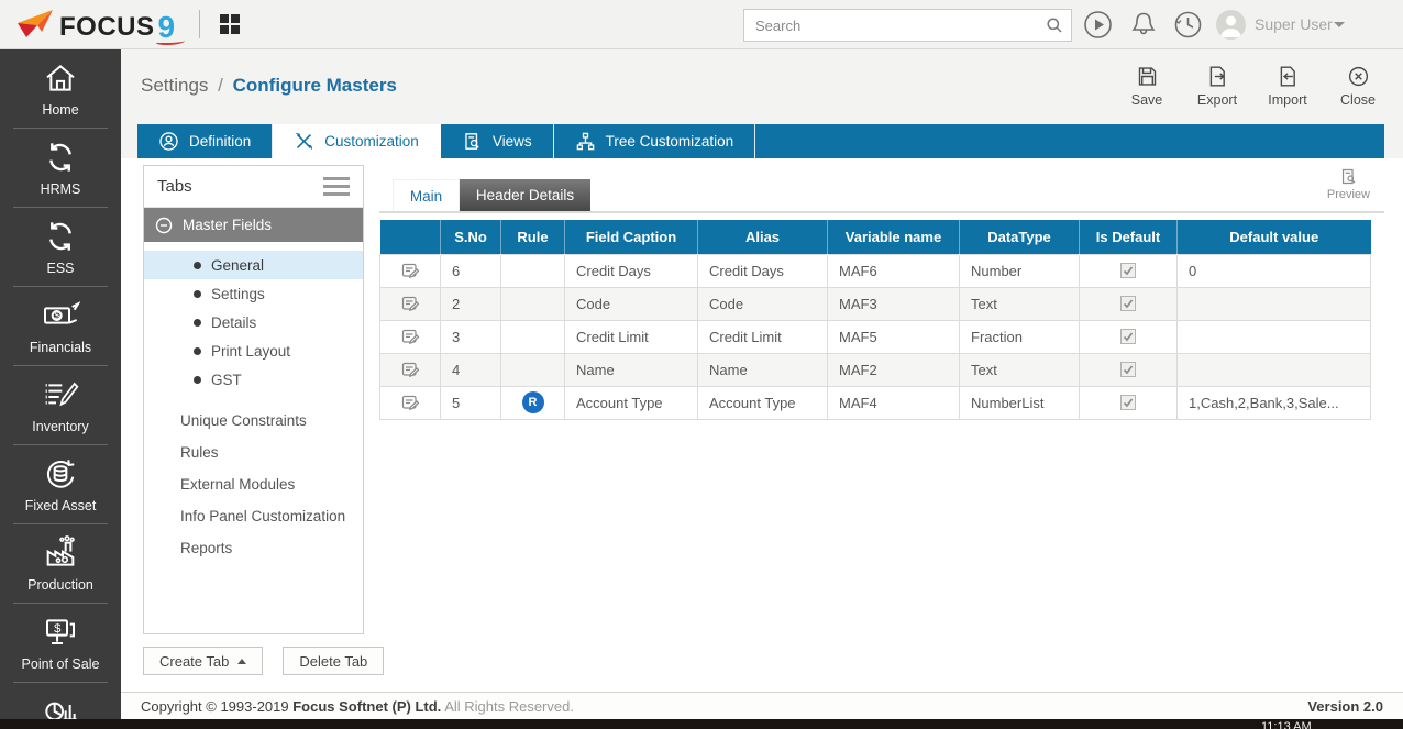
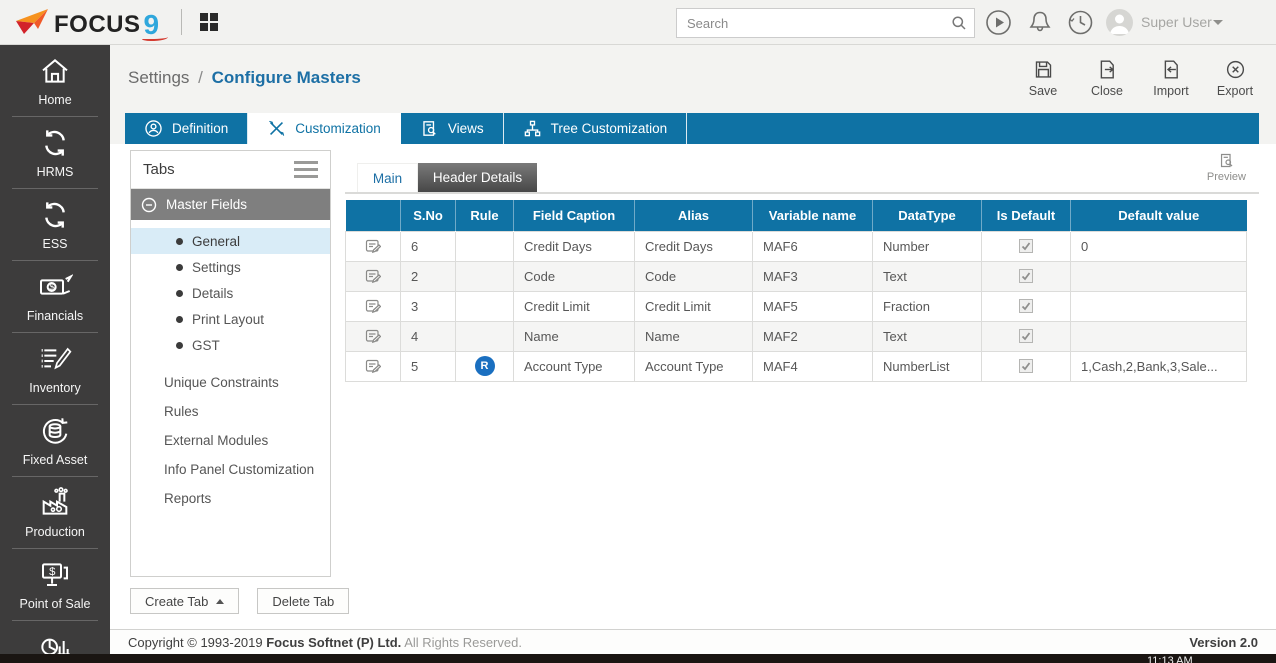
  FOCUS
  9
  Search
  Super User
  Home
  HRMS
  ESS
  $
  Financials
  Inventory
  Fixed Asset
  Production
  $
  Point of Sale
  Settings / Configure Masters
  Save
- Export
+ Close
  Import
- Close
+ Export
  Definition
  Customization
  Views
  Tree Customization
  Tabs
  Master Fields
  General
  Settings
  Details
  Print Layout
  GST
  Unique Constraints
  Rules
  External Modules
  Info Panel Customization
  Reports
  Create Tab
  Delete Tab
  Main
  Header Details
  Preview
  	S.No	Rule	Field Caption	Alias	Variable name	DataType	Is Default	Default value
  	6		Credit Days	Credit Days	MAF6	Number		0
  	2		Code	Code	MAF3	Text
  	3		Credit Limit	Credit Limit	MAF5	Fraction
  	4		Name	Name	MAF2	Text
  	5	R	Account Type	Account Type	MAF4	NumberList		1,Cash,2,Bank,3,Sale...
  Copyright © 1993-2019 Focus Softnet (P) Ltd. All Rights Reserved.
  Version 2.0
  11:13 AM
